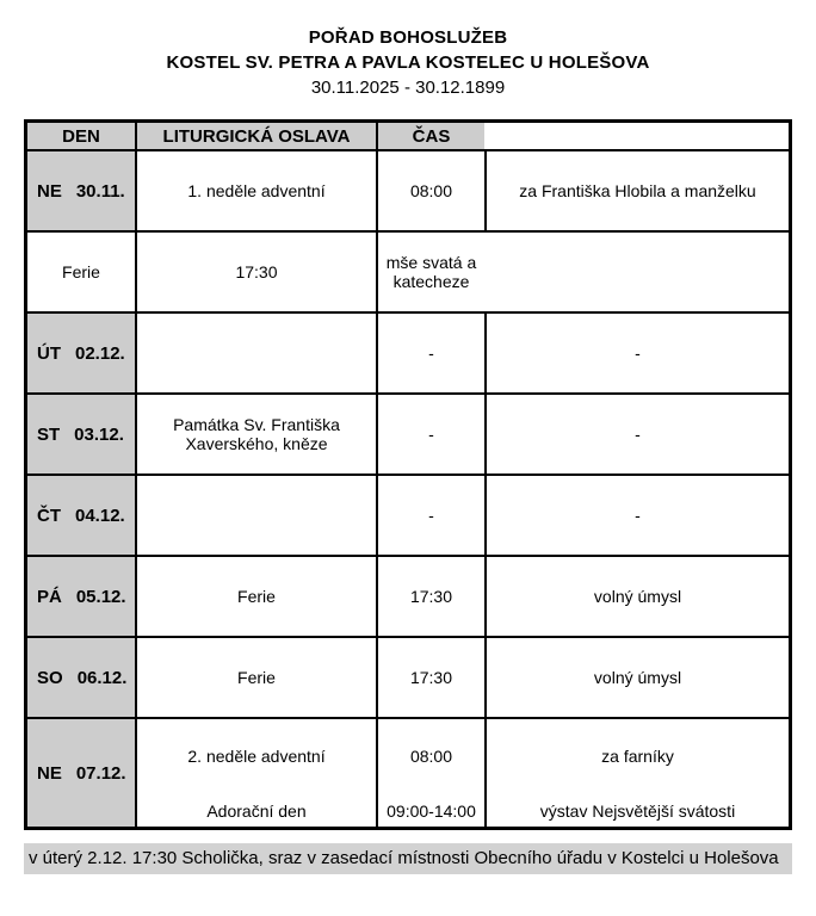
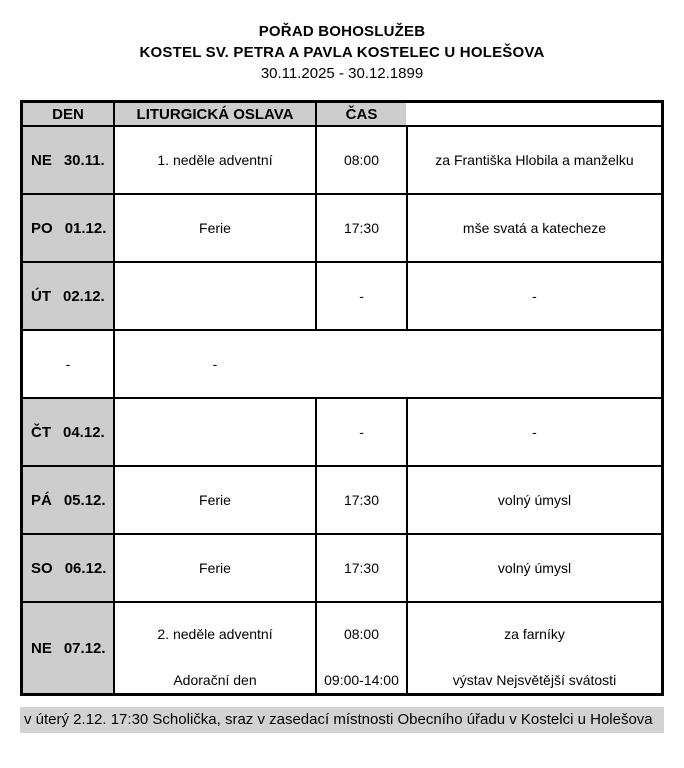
  POŘAD BOHOSLUŽEB
  KOSTEL SV. PETRA A PAVLA KOSTELEC U HOLEŠOVA
  30.11.2025 - 30.12.1899
  DEN
  LITURGICKÁ OSLAVA
  ČAS
  NE
  30.11.
  1. neděle adventní
  08:00
  za Františka Hlobila a manželku
+ PO
+ 01.12.
  Ferie
  17:30
  mše svatá a katecheze
  ÚT
  02.12.
  -
  -
- ST
- 03.12.
- Památka Sv. Františka Xaverského, kněze
  -
  -
  ČT
  04.12.
  -
  -
  PÁ
  05.12.
  Ferie
  17:30
  volný úmysl
  SO
  06.12.
  Ferie
  17:30
  volný úmysl
  NE
  07.12.
  2. neděle adventní
  Adorační den
  08:00
  09:00-14:00
  za farníky
  výstav Nejsvětější svátosti
  v úterý 2.12. 17:30 Scholička, sraz v zasedací místnosti Obecního úřadu v Kostelci u Holešova
